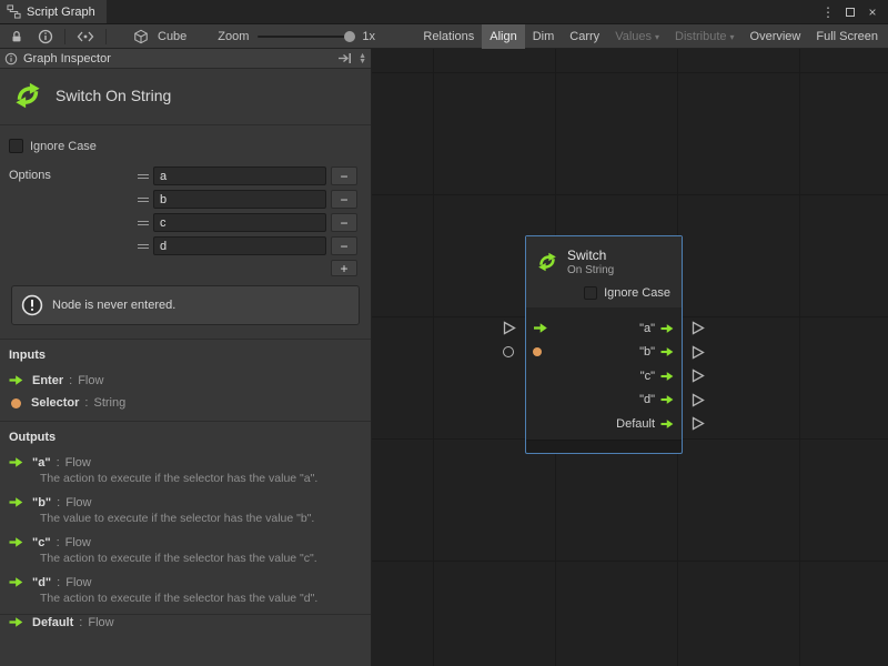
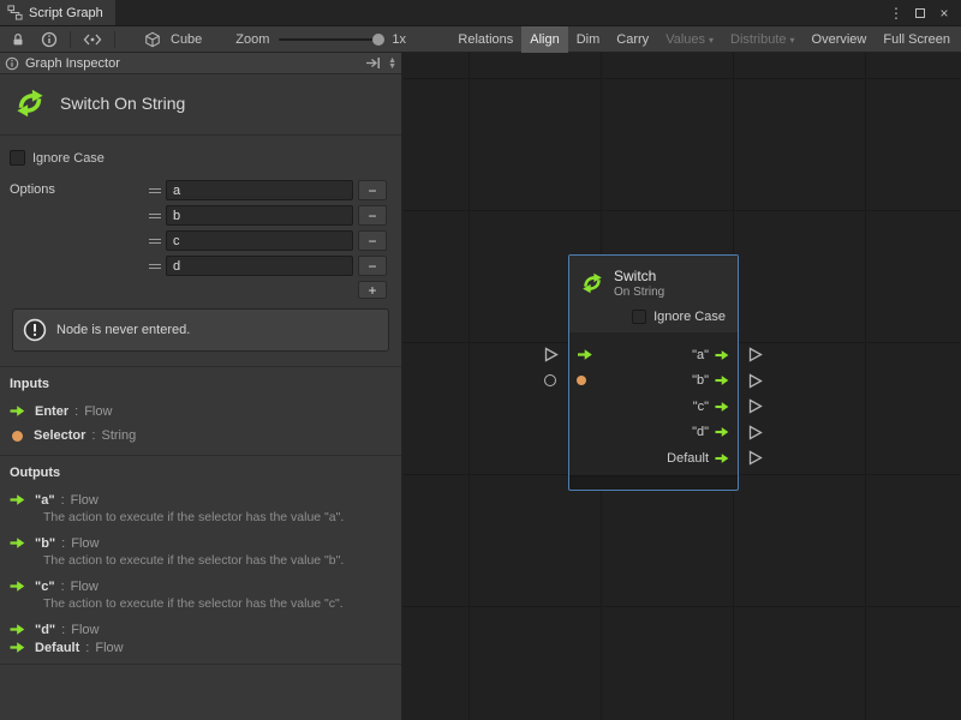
  Script Graph
  ⋮
  ×
  Cube
  Zoom
  1x
  Relations
  Align
  Dim
  Carry
  Values
  ▾
  Distribute
  ▾
  Overview
  Full Screen
  Graph Inspector
  Switch On String
  Ignore Case
  Options
  a
  −
  b
  −
  c
  −
  d
  −
  +
  Node is never entered.
  Inputs
  Enter
  :
  Flow
  Selector
  :
  String
  Outputs
  "a"
  :
  Flow
  The action to execute if the selector has the value "a".
  "b"
  :
  Flow
- The value to execute if the selector has the value "b".
+ The action to execute if the selector has the value "b".
  "c"
  :
  Flow
  The action to execute if the selector has the value "c".
  "d"
  :
  Flow
- The action to execute if the selector has the value "d".
  Default
  :
  Flow
  Switch
  On String
  Ignore Case
  "a"
  "b"
  "c"
  "d"
  Default
